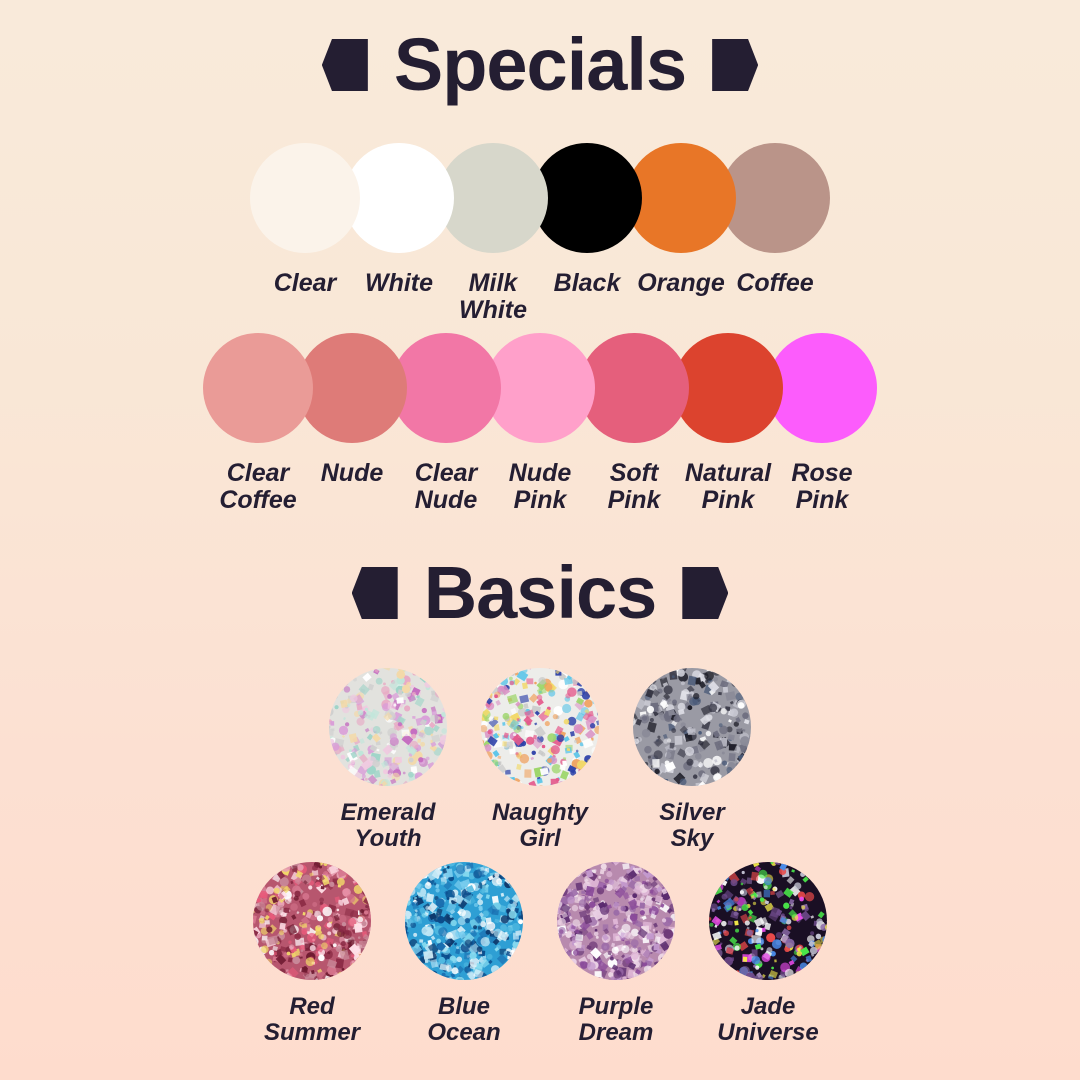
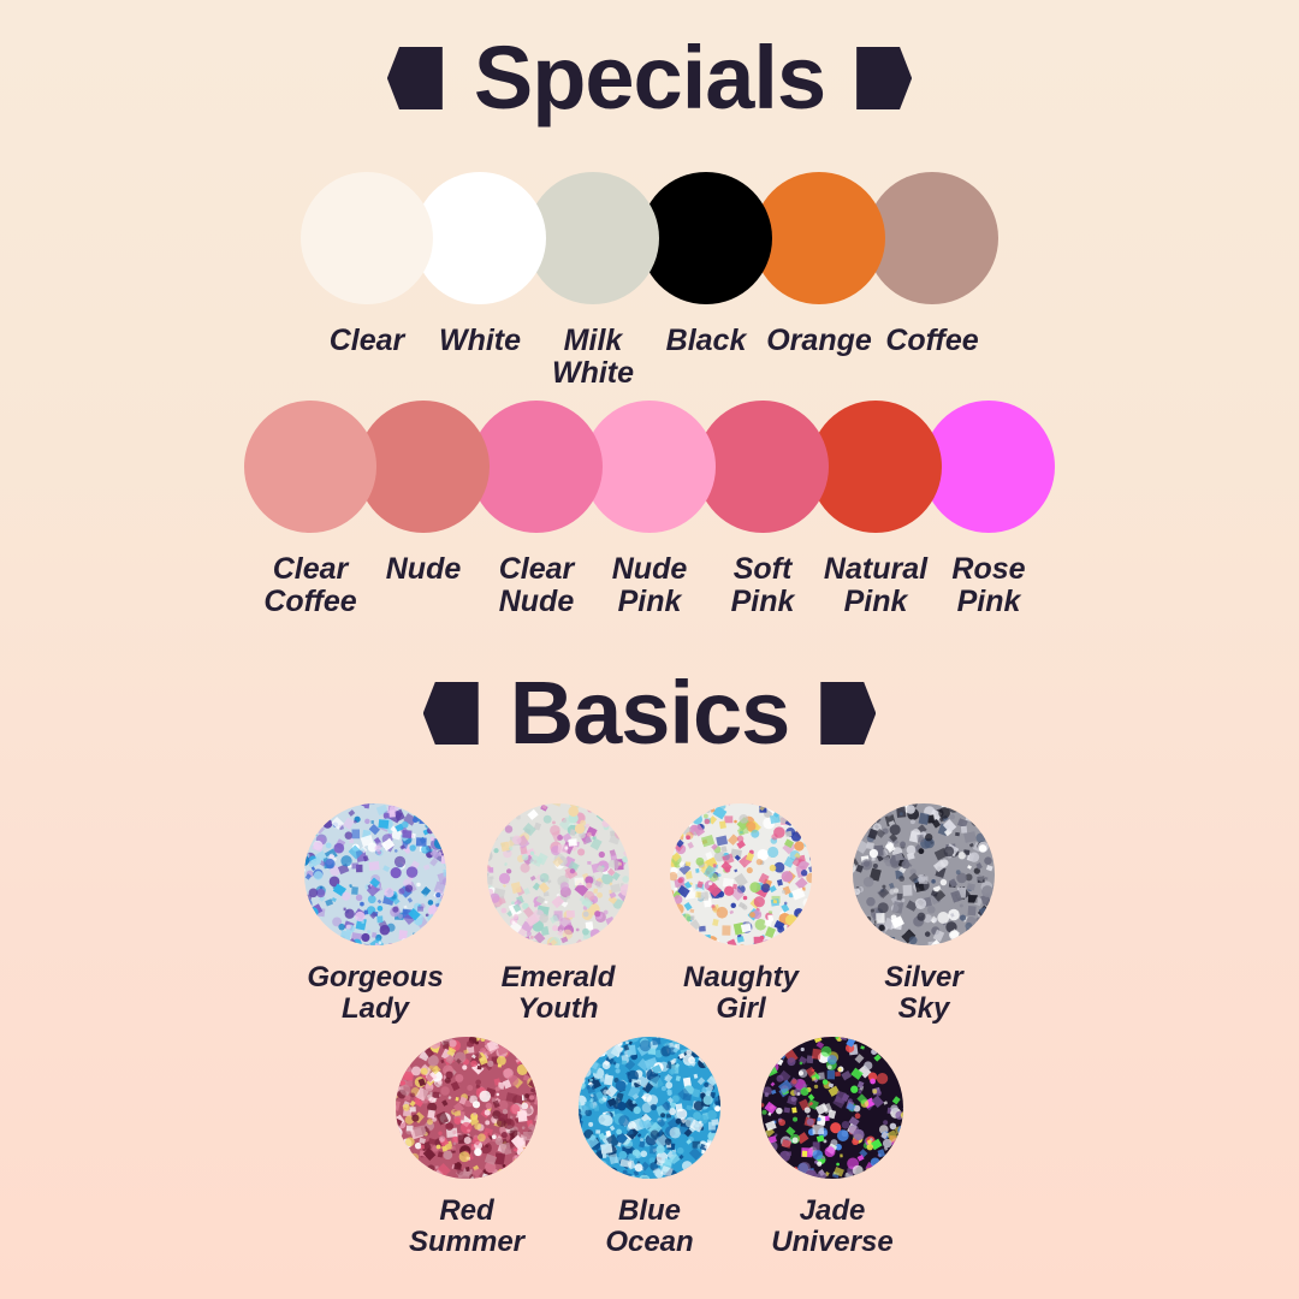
  Specials
  Clear
  White
  Milk
  White
  Black
  Orange
  Coffee
  Clear
  Coffee
  Nude
  Clear
  Nude
  Nude
  Pink
  Soft
  Pink
  Natural
  Pink
  Rose
  Pink
  Basics
+ Gorgeous
+ Lady
  Emerald
  Youth
  Naughty
  Girl
  Silver
  Sky
  Red
  Summer
  Blue
  Ocean
- Purple
- Dream
  Jade
  Universe
